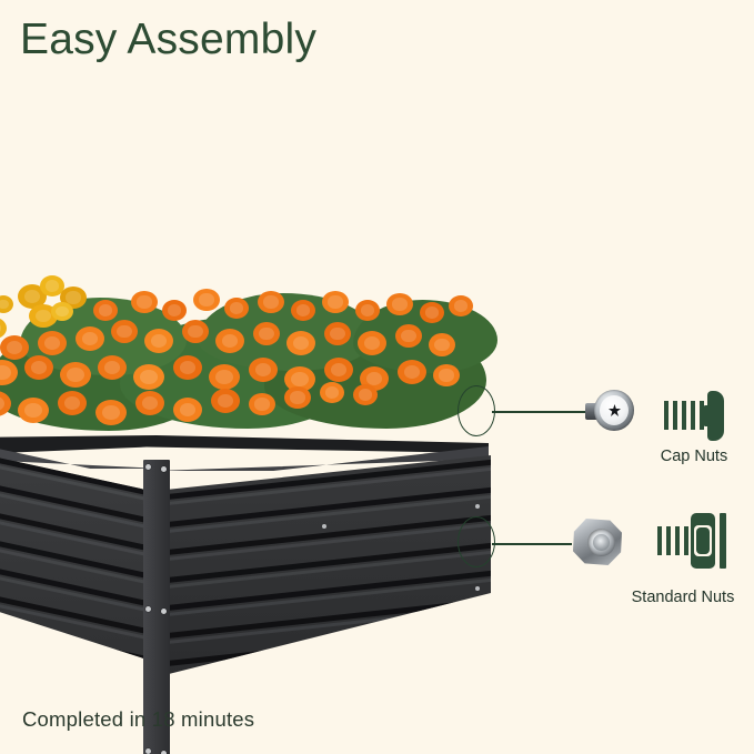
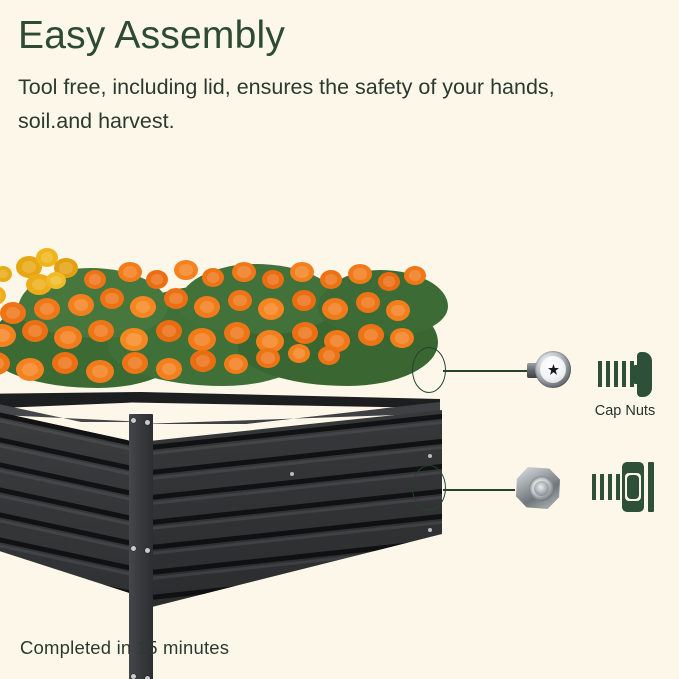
  Easy Assembly
+ Tool free, including lid, ensures the safety of your hands, soil.and harvest.
  Cap Nuts
- Standard Nuts
- Completed in 18 minutes
+ Completed in 15 minutes
